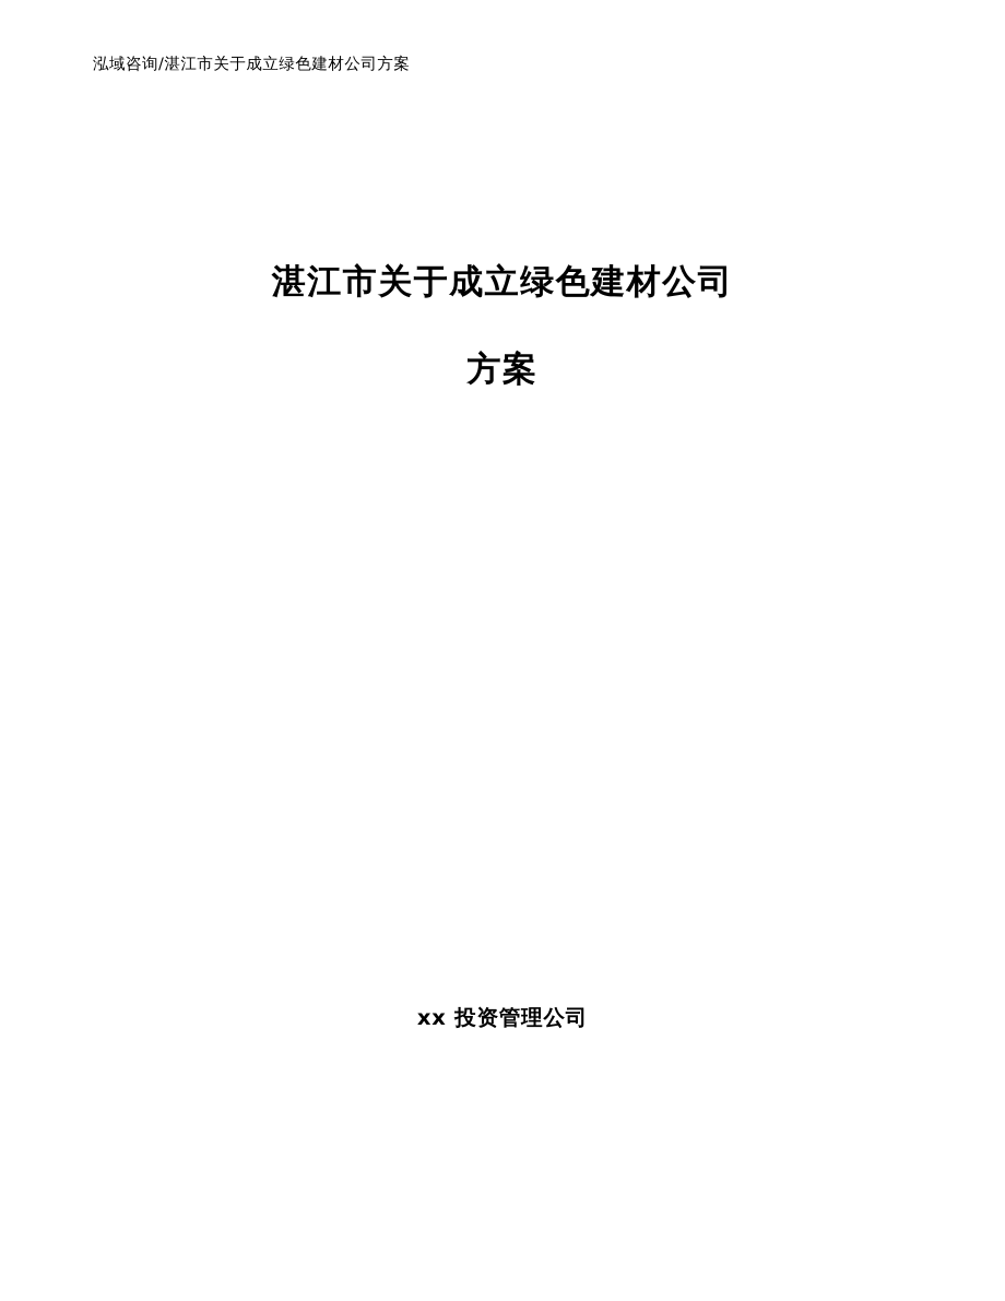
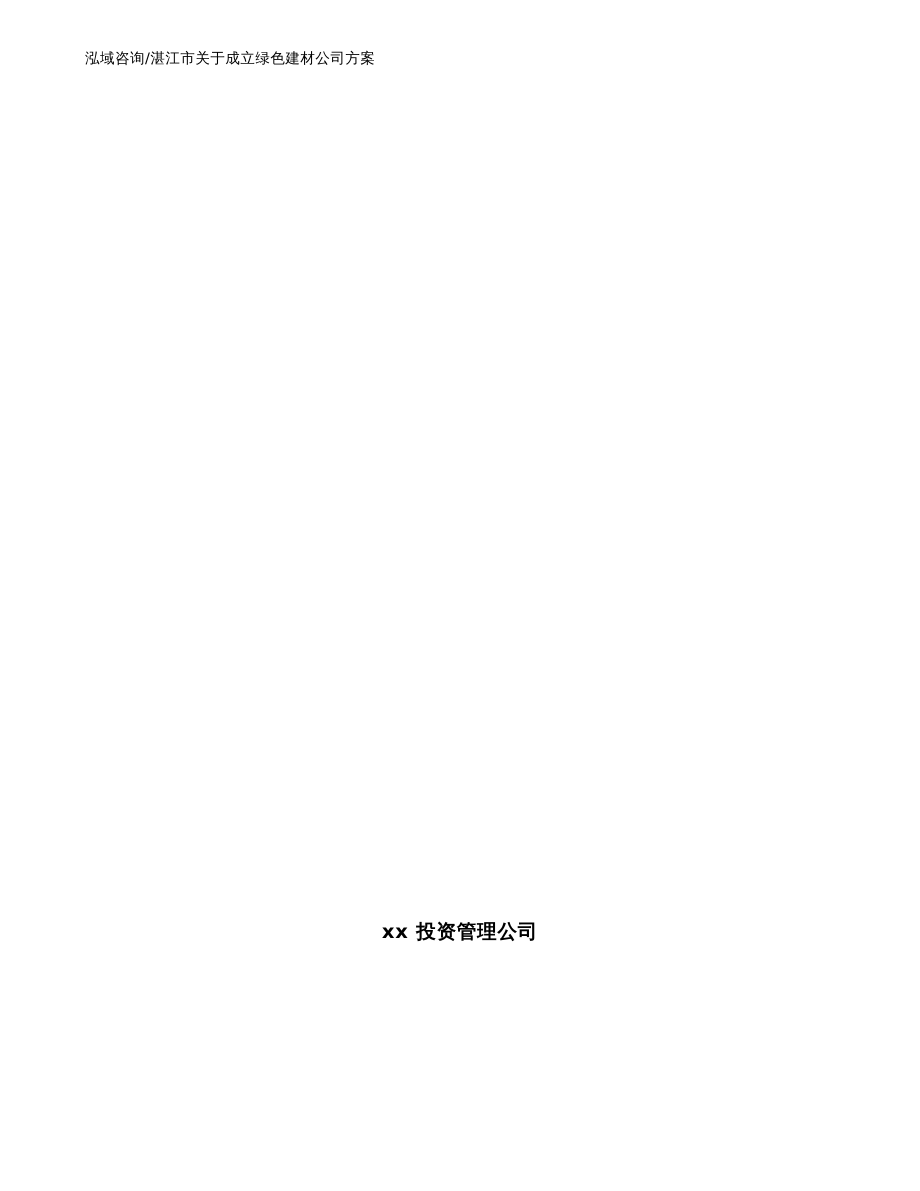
  泓域咨询/湛江市关于成立绿色建材公司方案
- 湛江市关于成立绿色建材公司
- 方案
  xx 投资管理公司
